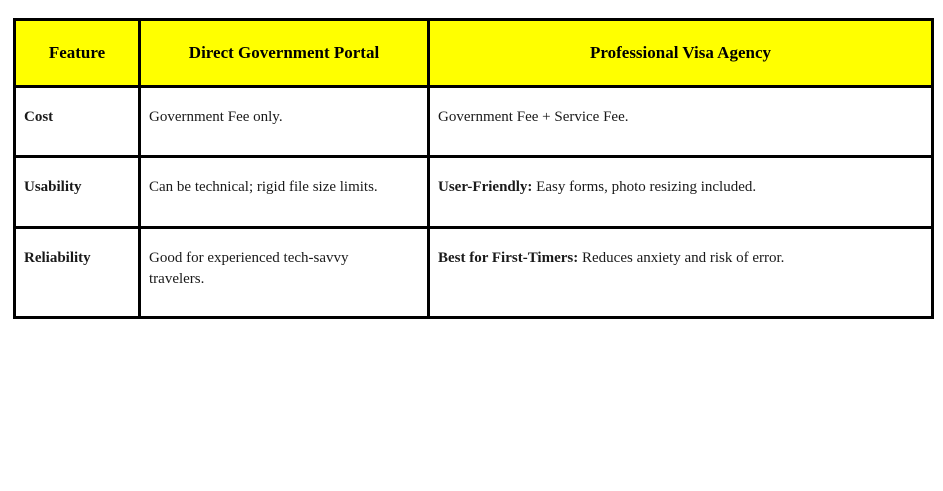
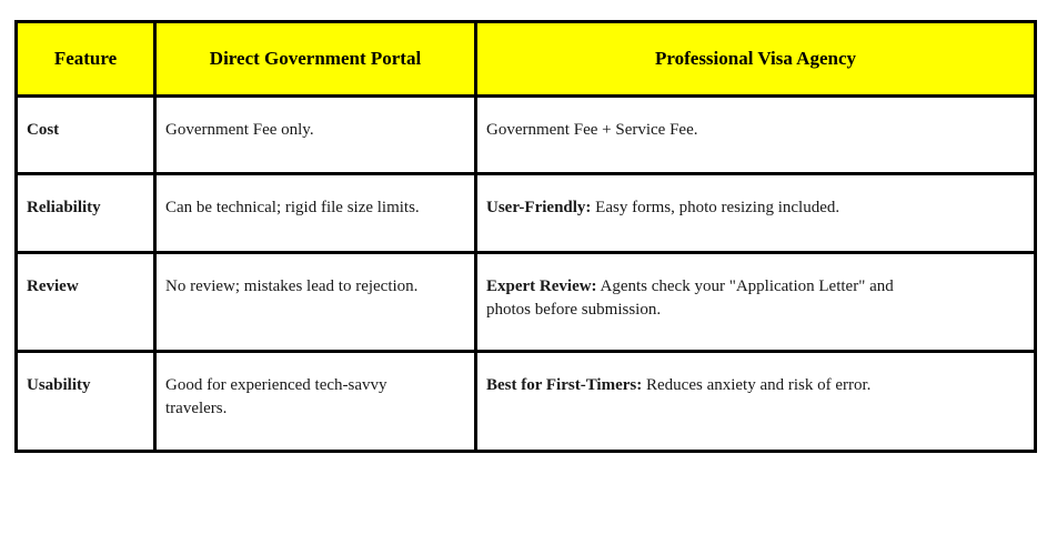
  Feature	Direct Government Portal	Professional Visa Agency
  Cost	Government Fee only.	Government Fee + Service Fee.
- Usability	Can be technical; rigid file size limits.	User-Friendly: Easy forms, photo resizing included.
+ Reliability	Can be technical; rigid file size limits.	User-Friendly: Easy forms, photo resizing included.
+ Review	No review; mistakes lead to rejection.	Expert Review: Agents check your "Application Letter" and photos before submission.
- Reliability	Good for experienced tech-savvy travelers.	Best for First-Timers: Reduces anxiety and risk of error.
+ Usability	Good for experienced tech-savvy travelers.	Best for First-Timers: Reduces anxiety and risk of error.
